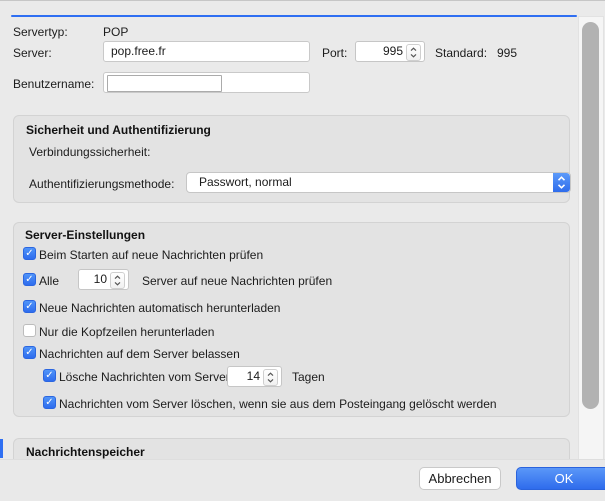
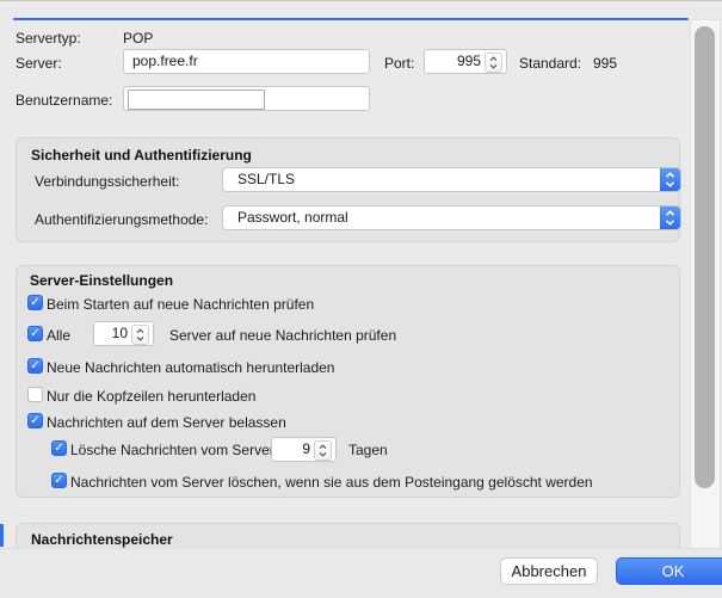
  Servertyp:
  POP
  Server:
  pop.free.fr
  Port:
  995
  Standard:
  995
  Benutzername:
  Sicherheit und Authentifizierung
  Verbindungssicherheit:
+ SSL/TLS
  Authentifizierungsmethode:
  Passwort, normal
  Server-Einstellungen
  ✓
  Beim Starten auf neue Nachrichten prüfen
  ✓
  Alle
  10
  Server auf neue Nachrichten prüfen
  ✓
  Neue Nachrichten automatisch herunterladen
  Nur die Kopfzeilen herunterladen
  ✓
  Nachrichten auf dem Server belassen
  ✓
  Lösche Nachrichten vom Serve
- 14
+ 9
  Tagen
  ✓
  Nachrichten vom Server löschen, wenn sie aus dem Posteingang gelöscht werden
  Nachrichtenspeicher
  Abbrechen
  OK
